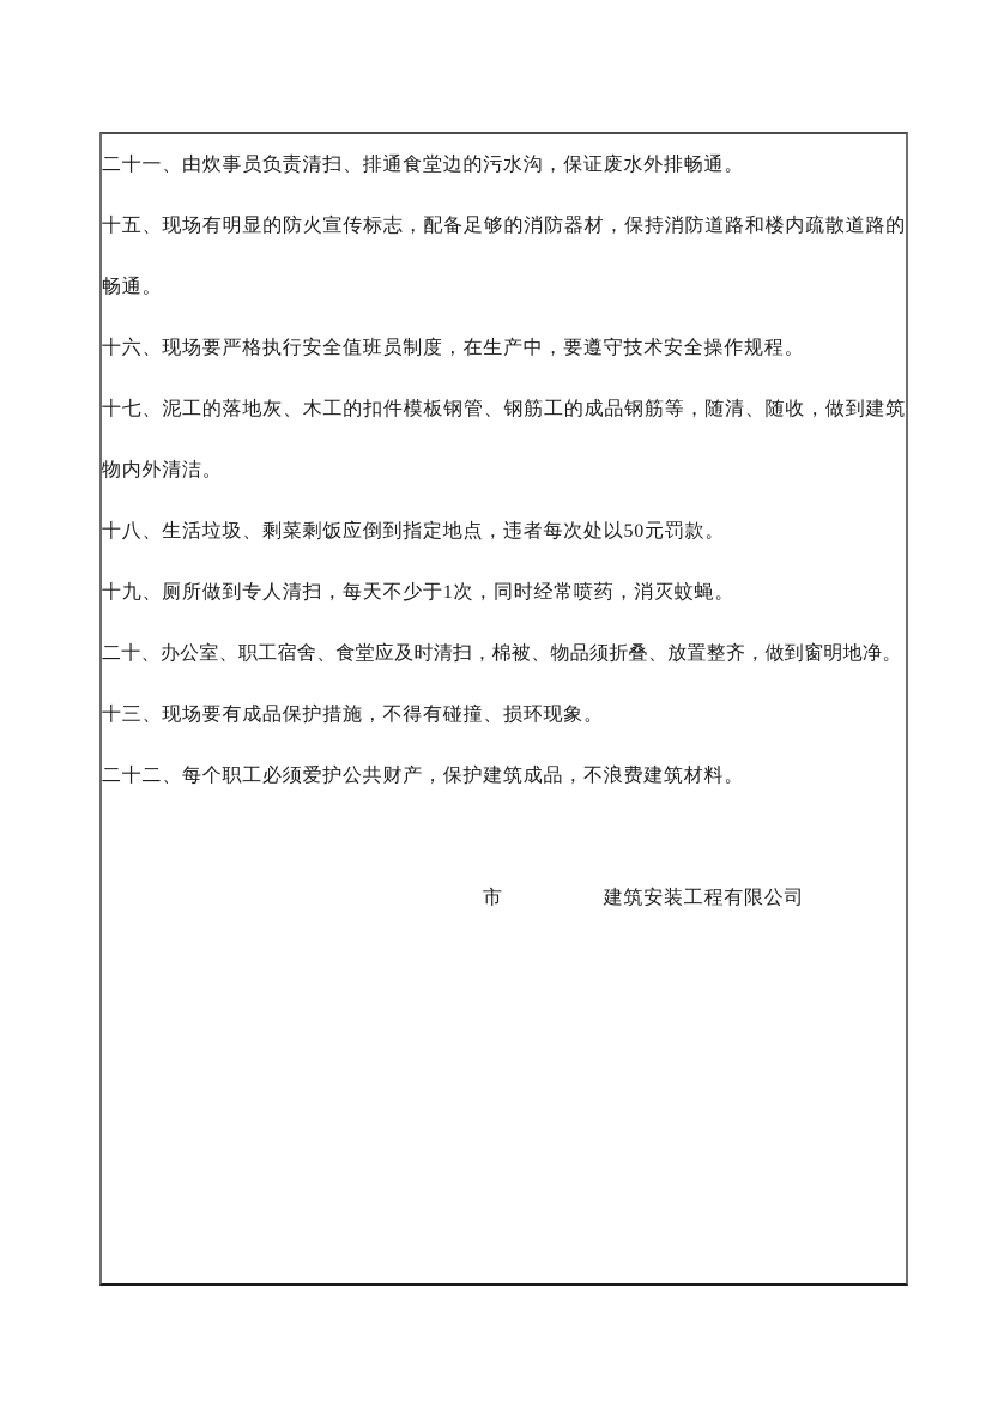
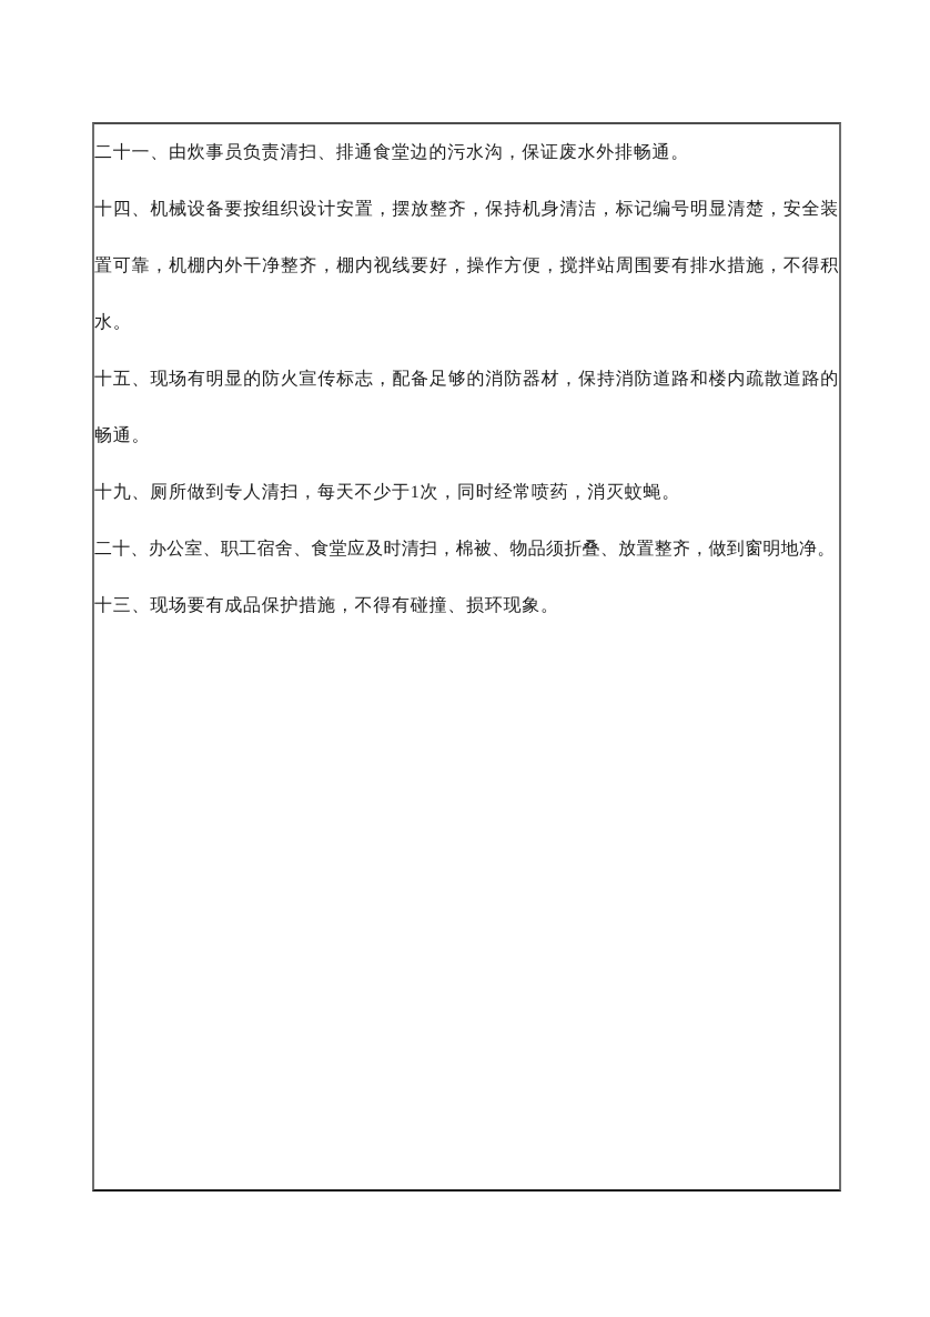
  二十一、由炊事员负责清扫、排通食堂边的污水沟，保证废水外排畅通。
+ 十四、机械设备要按组织设计安置，摆放整齐，保持机身清洁，标记编号明显清楚，安全装置可靠，机棚内外干净整齐，棚内视线要好，操作方便，搅拌站周围要有排水措施，不得积水。
  十五、现场有明显的防火宣传标志，配备足够的消防器材，保持消防道路和楼内疏散道路的畅通。
- 十六、现场要严格执行安全值班员制度，在生产中，要遵守技术安全操作规程。
- 十七、泥工的落地灰、木工的扣件模板钢管、钢筋工的成品钢筋等，随清、随收，做到建筑物内外清洁。
- 十八、生活垃圾、剩菜剩饭应倒到指定地点，违者每次处以50元罚款。
  十九、厕所做到专人清扫，每天不少于1次，同时经常喷药，消灭蚊蝇。
  二十、办公室、职工宿舍、食堂应及时清扫，棉被、物品须折叠、放置整齐，做到窗明地净。
  十三、现场要有成品保护措施，不得有碰撞、损环现象。
- 二十二、每个职工必须爱护公共财产，保护建筑成品，不浪费建筑材料。
- 市
- 建筑安装工程有限公司
